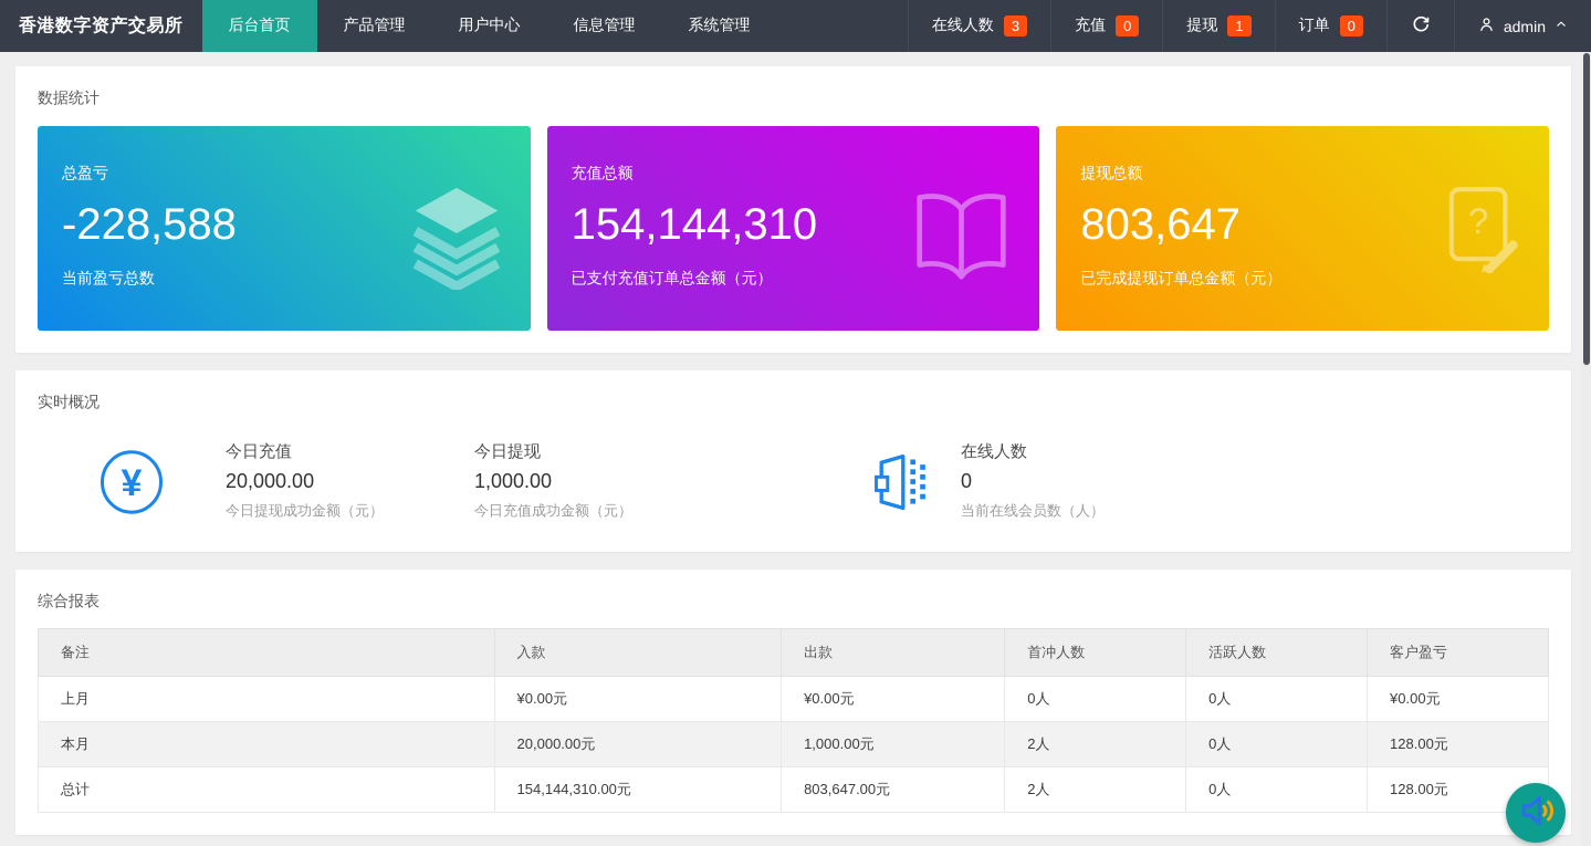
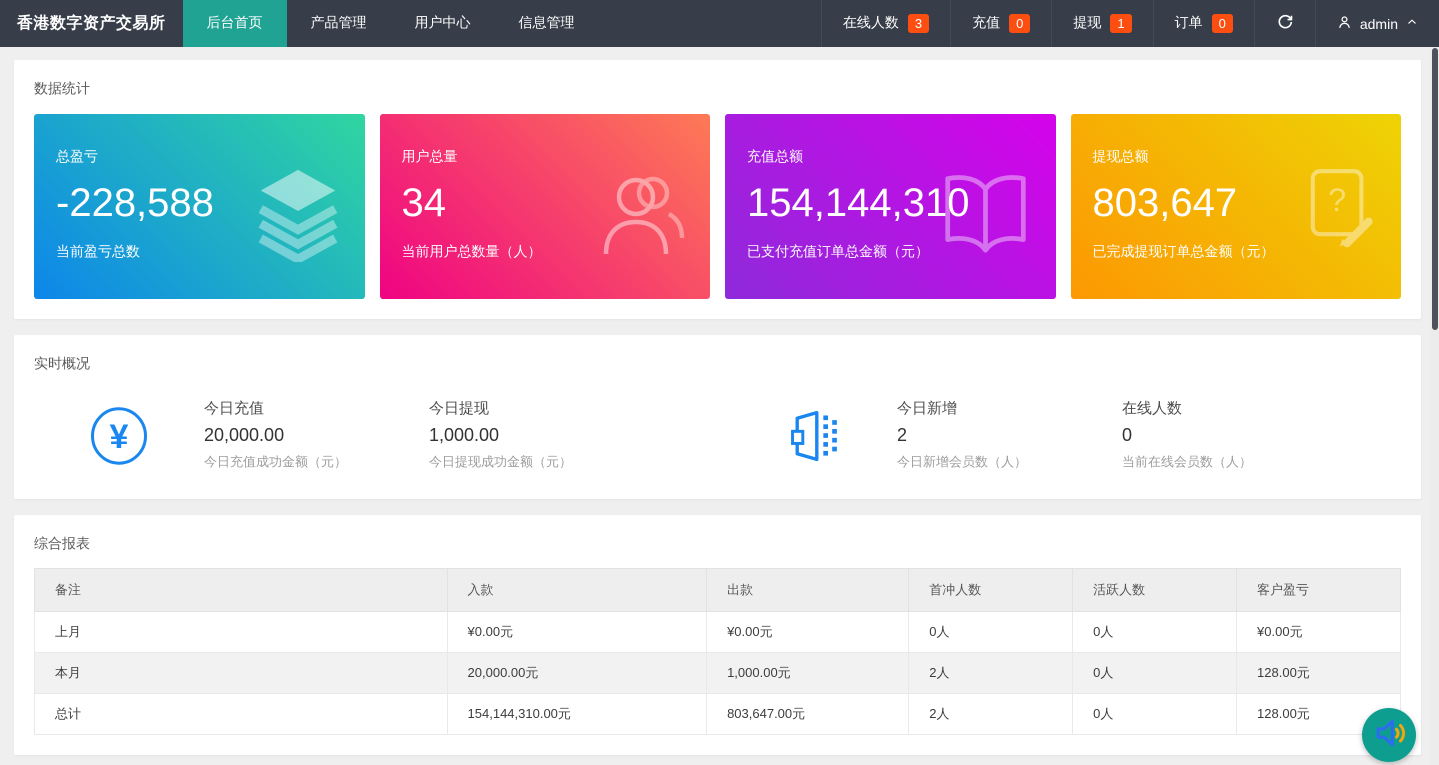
  香港数字资产交易所
  后台首页
  产品管理
  用户中心
  信息管理
- 系统管理
  在线人数
  3
  充值
  0
  提现
  1
  订单
  0
  admin
  数据统计
  总盈亏
  -228,588
  当前盈亏总数
+ 用户总量
+ 34
+ 当前用户总数量（人）
  充值总额
  154,144,310
  已支付充值订单总金额（元）
  提现总额
  803,647
  已完成提现订单总金额（元）
  ?
  实时概况
  ¥
  今日充值
  20,000.00
- 今日提现成功金额（元）
+ 今日充值成功金额（元）
  今日提现
  1,000.00
- 今日充值成功金额（元）
+ 今日提现成功金额（元）
+ 今日新增
+ 2
+ 今日新增会员数（人）
  在线人数
  0
  当前在线会员数（人）
  综合报表
  备注	入款	出款	首冲人数	活跃人数	客户盈亏
  上月	¥0.00元	¥0.00元	0人	0人	¥0.00元
  本月	20,000.00元	1,000.00元	2人	0人	128.00元
  总计	154,144,310.00元	803,647.00元	2人	0人	128.00元
